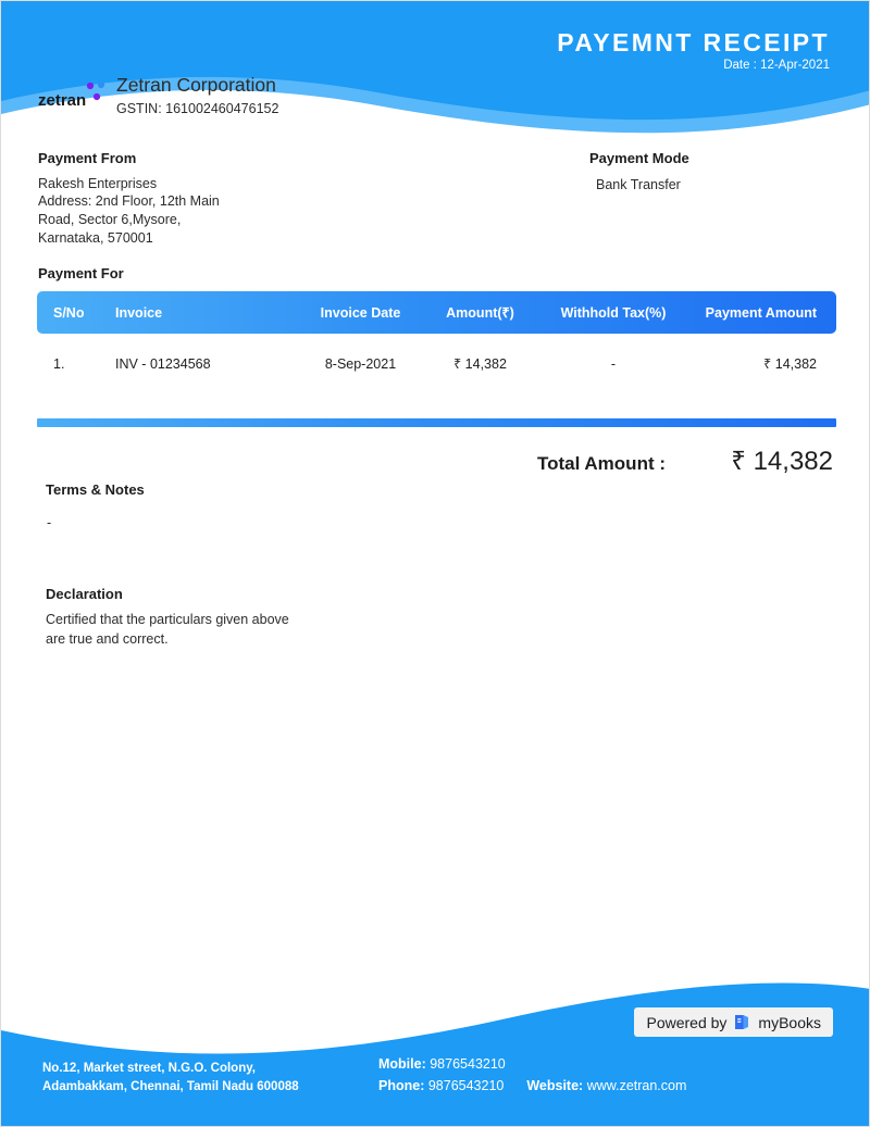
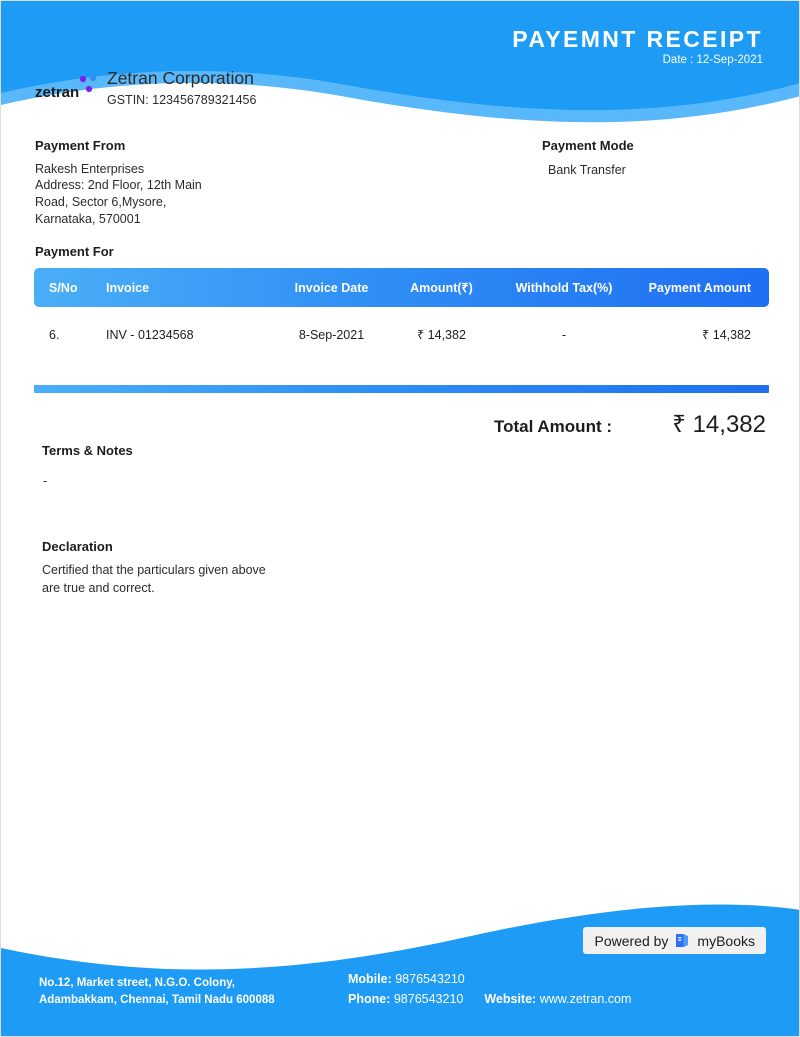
  PAYEMNT RECEIPT
- Date : 12-Apr-2021
+ Date : 12-Sep-2021
  zetran
  Zetran Corporation
- GSTIN: 161002460476152
+ GSTIN: 123456789321456
  Payment From
  Rakesh Enterprises
  Address: 2nd Floor, 12th Main
  Road, Sector 6,Mysore,
  Karnataka, 570001
  Payment Mode
  Bank Transfer
  Payment For
  S/No	Invoice	Invoice Date	Amount(₹)	Withhold Tax(%)	Payment Amount
- 1.	INV - 01234568	8-Sep-2021	₹ 14,382	-	₹ 14,382
+ 6.	INV - 01234568	8-Sep-2021	₹ 14,382	-	₹ 14,382
  Total Amount :
  ₹ 14,382
  Terms & Notes
  -
  Declaration
  Certified that the particulars given above
  are true and correct.
  Powered by
  myBooks
  No.12, Market street, N.G.O. Colony,
  Adambakkam, Chennai, Tamil Nadu 600088
  Mobile: 9876543210
  Phone: 9876543210 Website: www.zetran.com
